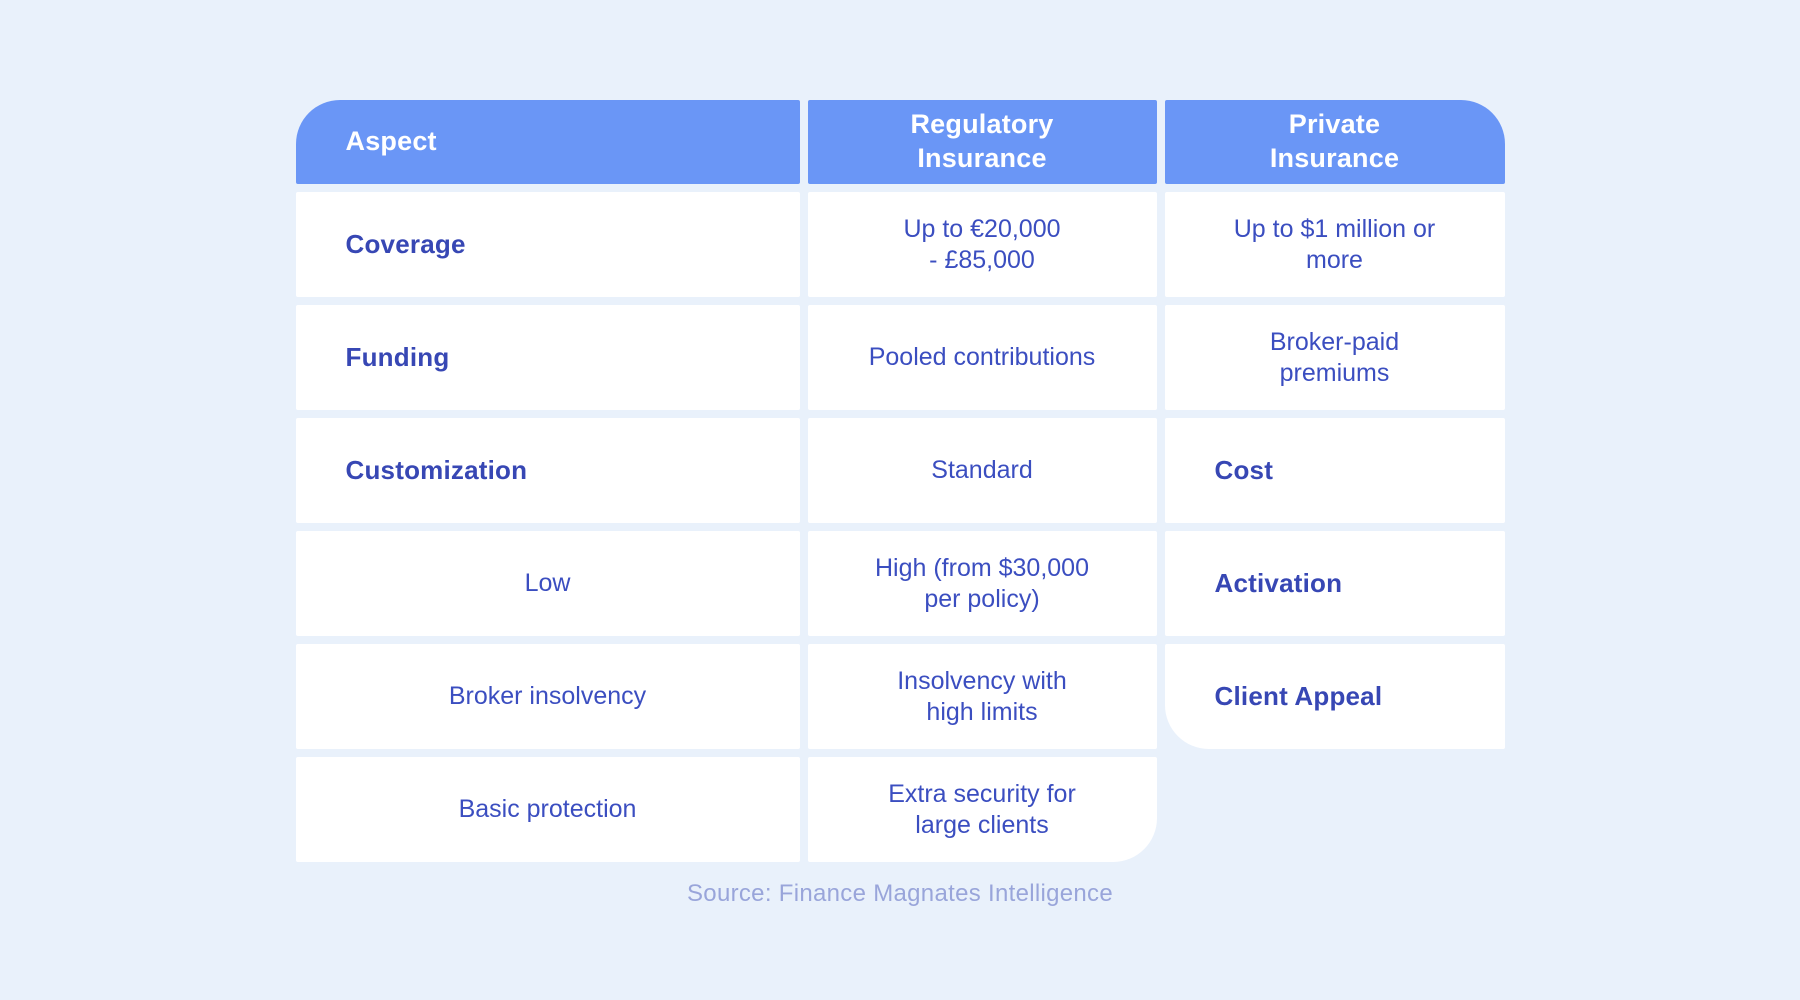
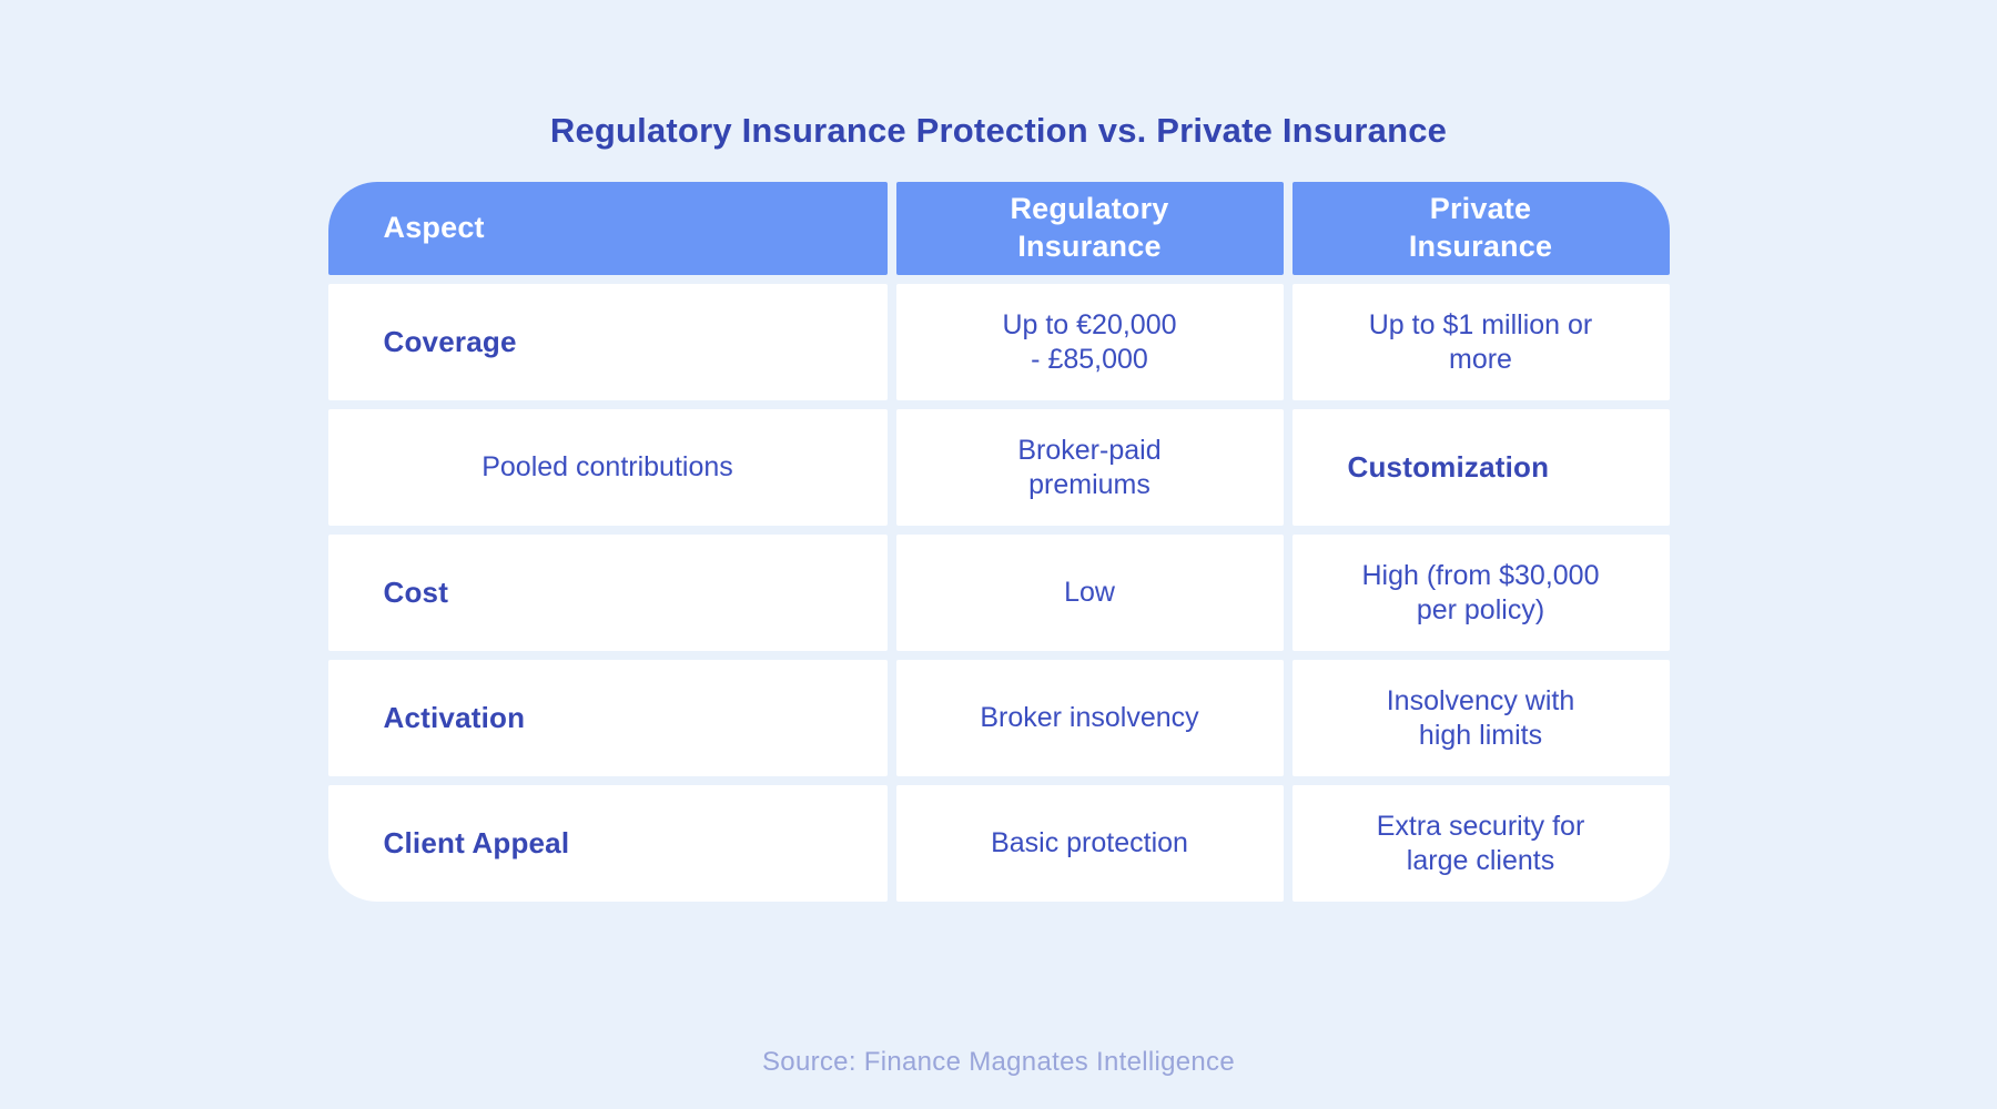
+ Regulatory Insurance Protection vs. Private Insurance
  Aspect
  Regulatory
  Insurance
  Private
  Insurance
  Coverage
  Up to €20,000
  - £85,000
  Up to $1 million or
  more
- Funding
  Pooled contributions
  Broker-paid
  premiums
  Customization
- Standard
  Cost
  Low
  High (from $30,000
  per policy)
  Activation
  Broker insolvency
  Insolvency with
  high limits
  Client Appeal
  Basic protection
  Extra security for
  large clients
  Source: Finance Magnates Intelligence
